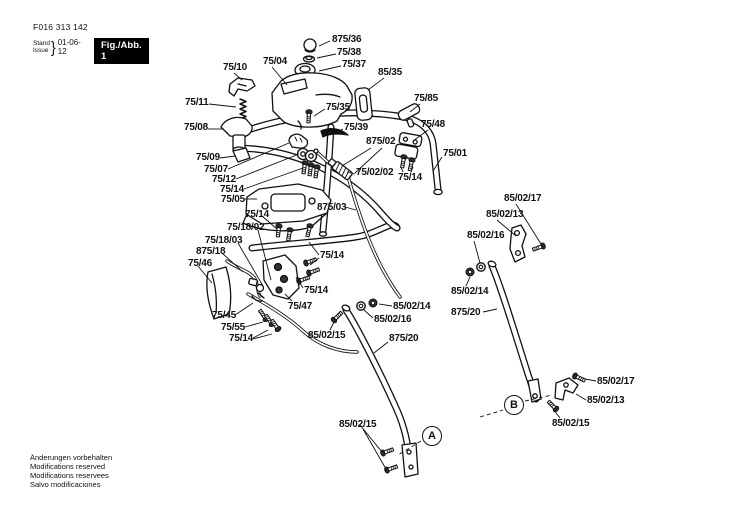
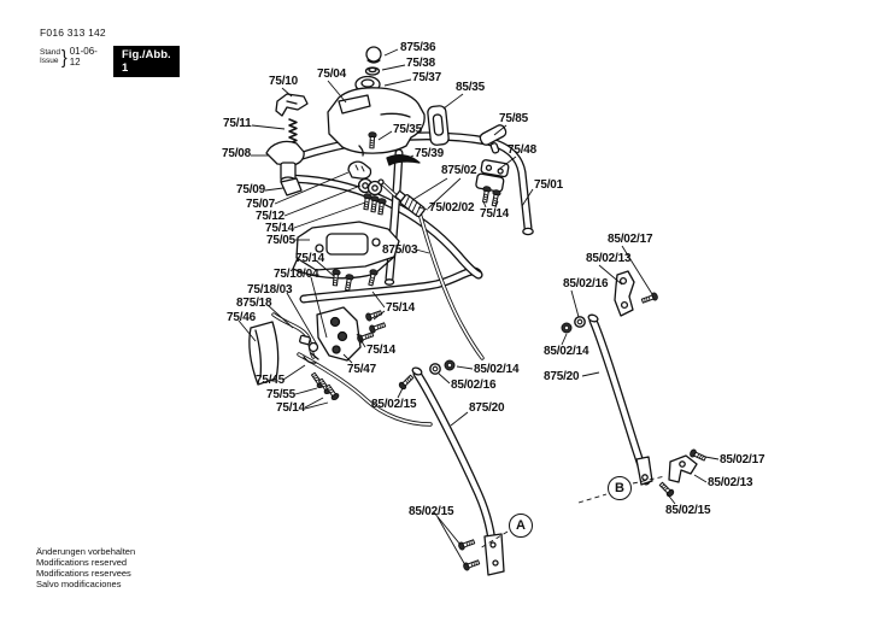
  F016 313 142
  }
  01-06-12
  Fig./Abb. 1
  Änderungen vorbehalten
  Modifications reserved
  Modifications reservees
  Salvo modificaciones
  875/36
  75/38
  75/37
  75/04
  75/10
  85/35
  75/85
  75/11
  75/35
  75/48
  75/08
  75/39
  875/02
  75/01
  75/09
  75/07
  75/02/02
  75/14
  75/12
  75/14
  75/05
  875/03
  75/14
- 75/18/02
+ 75/18/04
  75/18/03
  875/18
  75/14
  75/46
  75/14
  75/47
  75/45
  75/55
  75/14
  85/02/15
  875/20
  85/02/14
  85/02/16
  85/02/15
  85/02/17
  85/02/13
  85/02/16
  85/02/14
  875/20
  85/02/17
  85/02/13
  85/02/15
  A
  B
